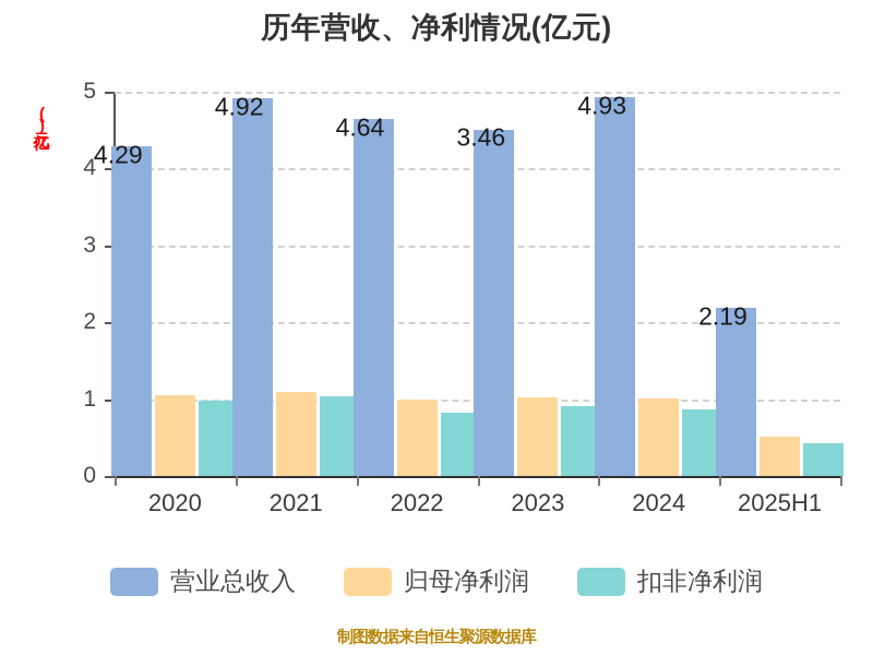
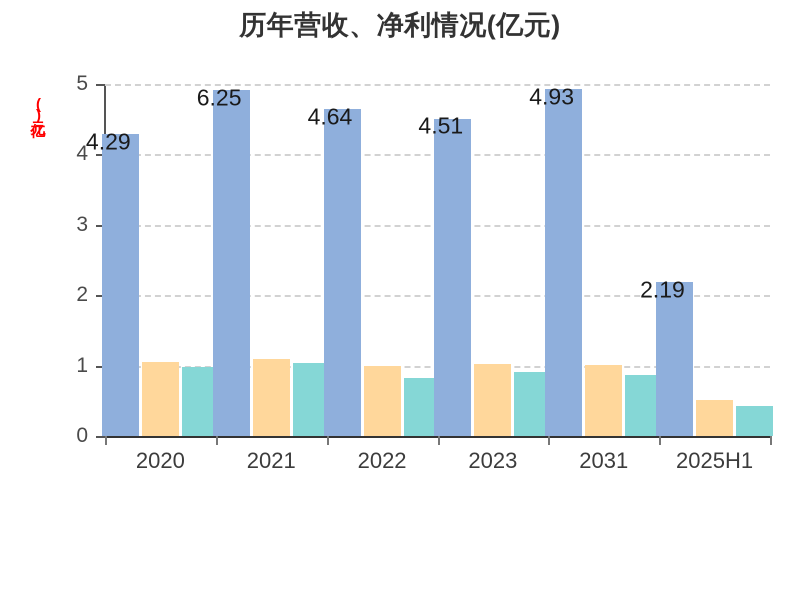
  历年营收、净利情况(亿元)
  0
  1
  2
  3
  4
  5
  4.29
- 4.92
+ 6.25
  4.64
- 3.46
+ 4.51
  4.93
  2.19
  2020
  2021
  2022
  2023
- 2024
+ 2031
  2025H1
- 营业总收入
- 归母净利润
- 扣非净利润
- 制图数据来自恒生聚源数据库
